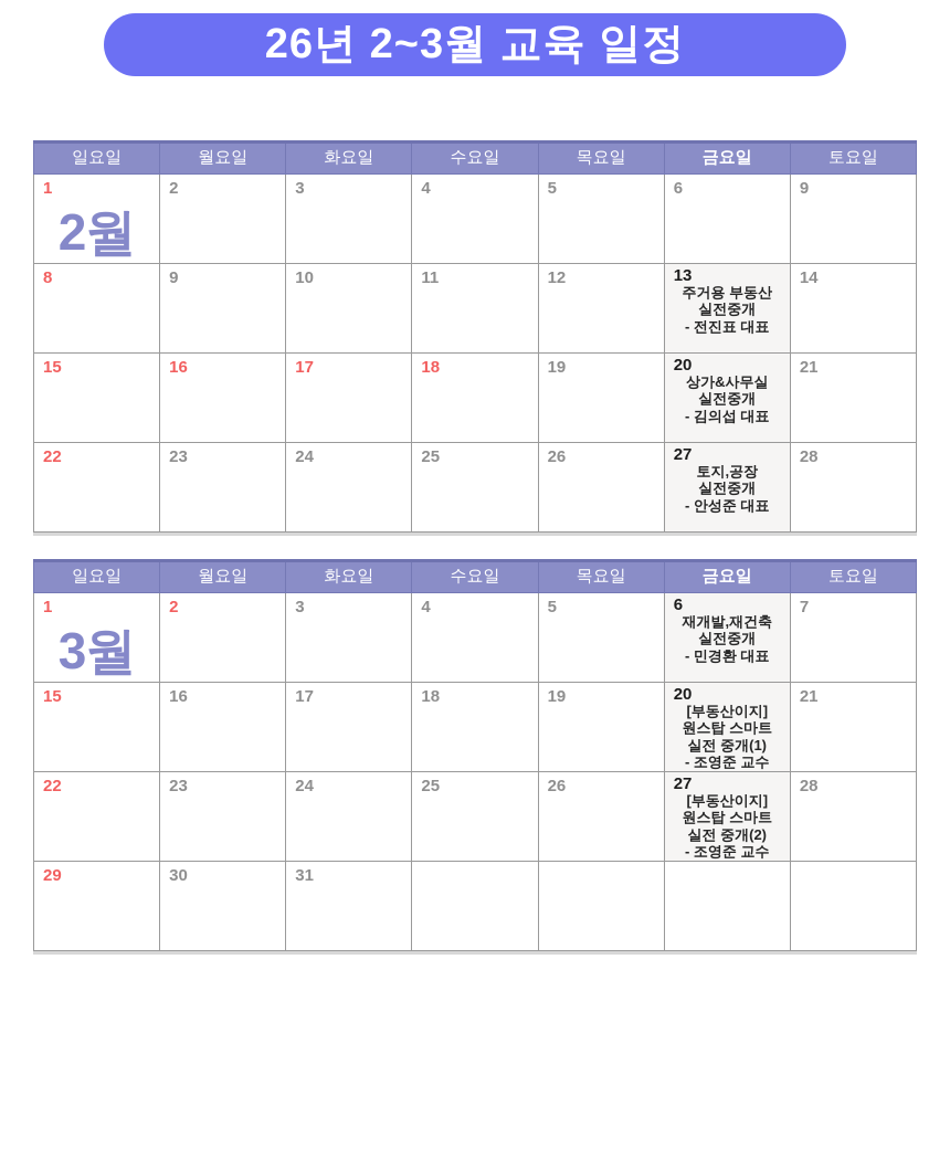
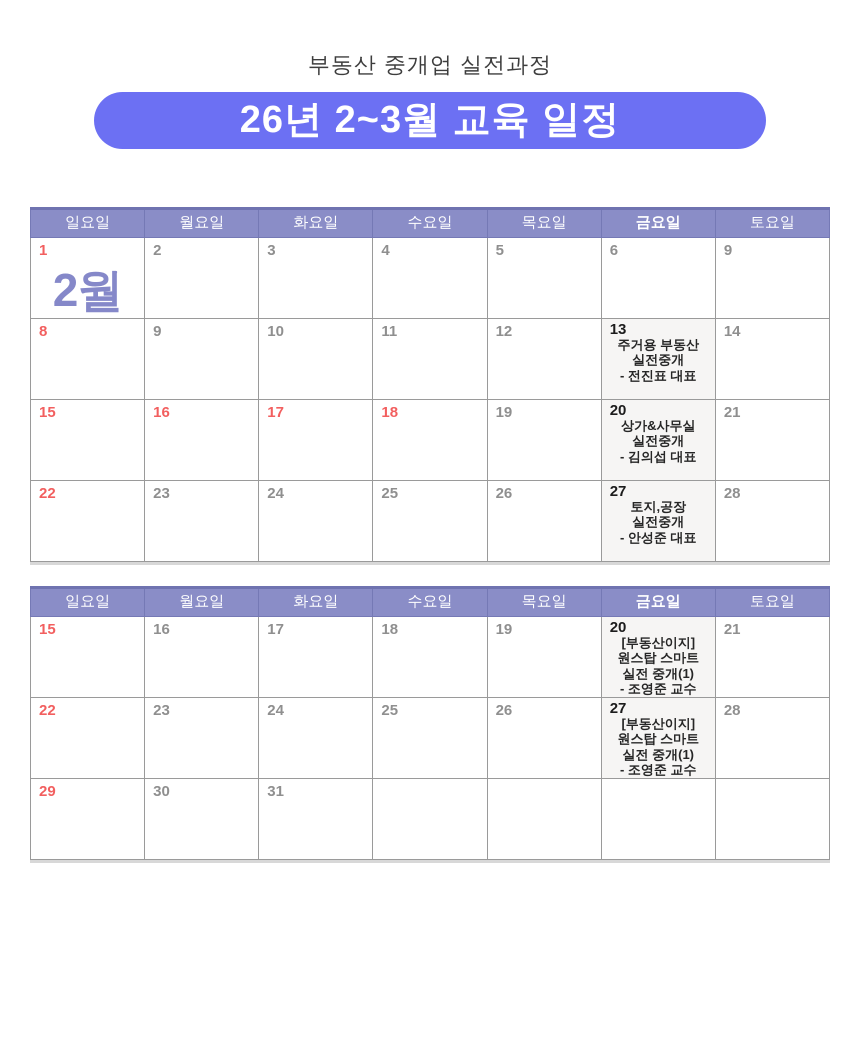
+ 부동산 중개업 실전과정
  26년 2~3월 교육 일정
  일요일	월요일	화요일	수요일	목요일	금요일	토요일
  12월	2	3	4	5	6	9
  8	9	10	11	12	13주거용 부동산실전중개- 전진표 대표	14
  15	16	17	18	19	20상가&사무실실전중개- 김의섭 대표	21
  22	23	24	25	26	27토지,공장실전중개- 안성준 대표	28
  일요일	월요일	화요일	수요일	목요일	금요일	토요일
- 13월	2	3	4	5	6재개발,재건축실전중개- 민경환 대표	7
  15	16	17	18	19	20[부동산이지]원스탑 스마트실전 중개(1)- 조영준 교수	21
- 22	23	24	25	26	27[부동산이지]원스탑 스마트실전 중개(2)- 조영준 교수	28
+ 22	23	24	25	26	27[부동산이지]원스탑 스마트실전 중개(1)- 조영준 교수	28
  29	30	31
